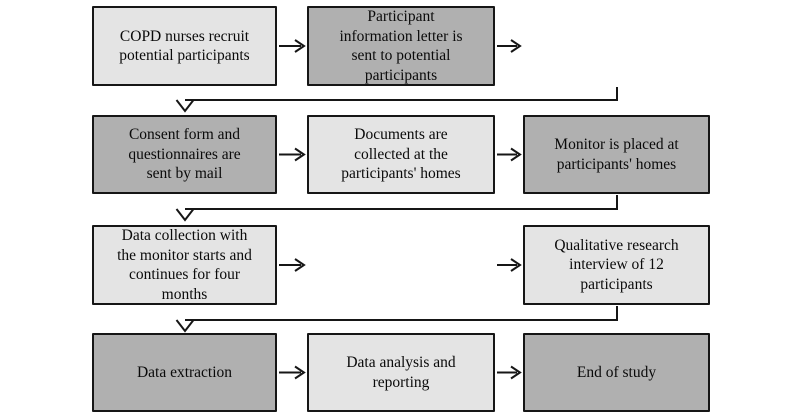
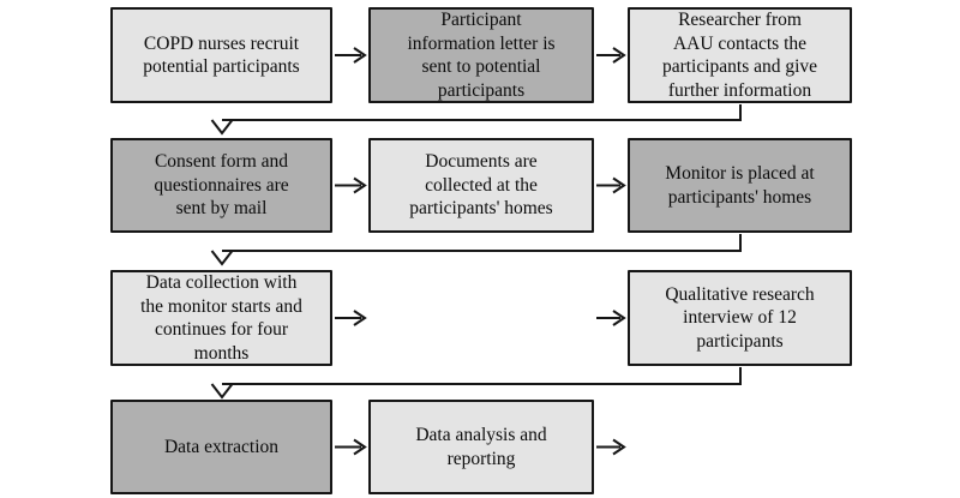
  COPD nurses recruit
  potential participants
  Participant
  information letter is
  sent to potential
  participants
+ Researcher from
+ AAU contacts the
+ participants and give
+ further information
  Consent form and
  questionnaires are
  sent by mail
  Documents are
  collected at the
  participants' homes
  Monitor is placed at
  participants' homes
  Data collection with
  the monitor starts and
  continues for four
  months
  Qualitative research
  interview of 12
  participants
  Data extraction
  Data analysis and
  reporting
- End of study
